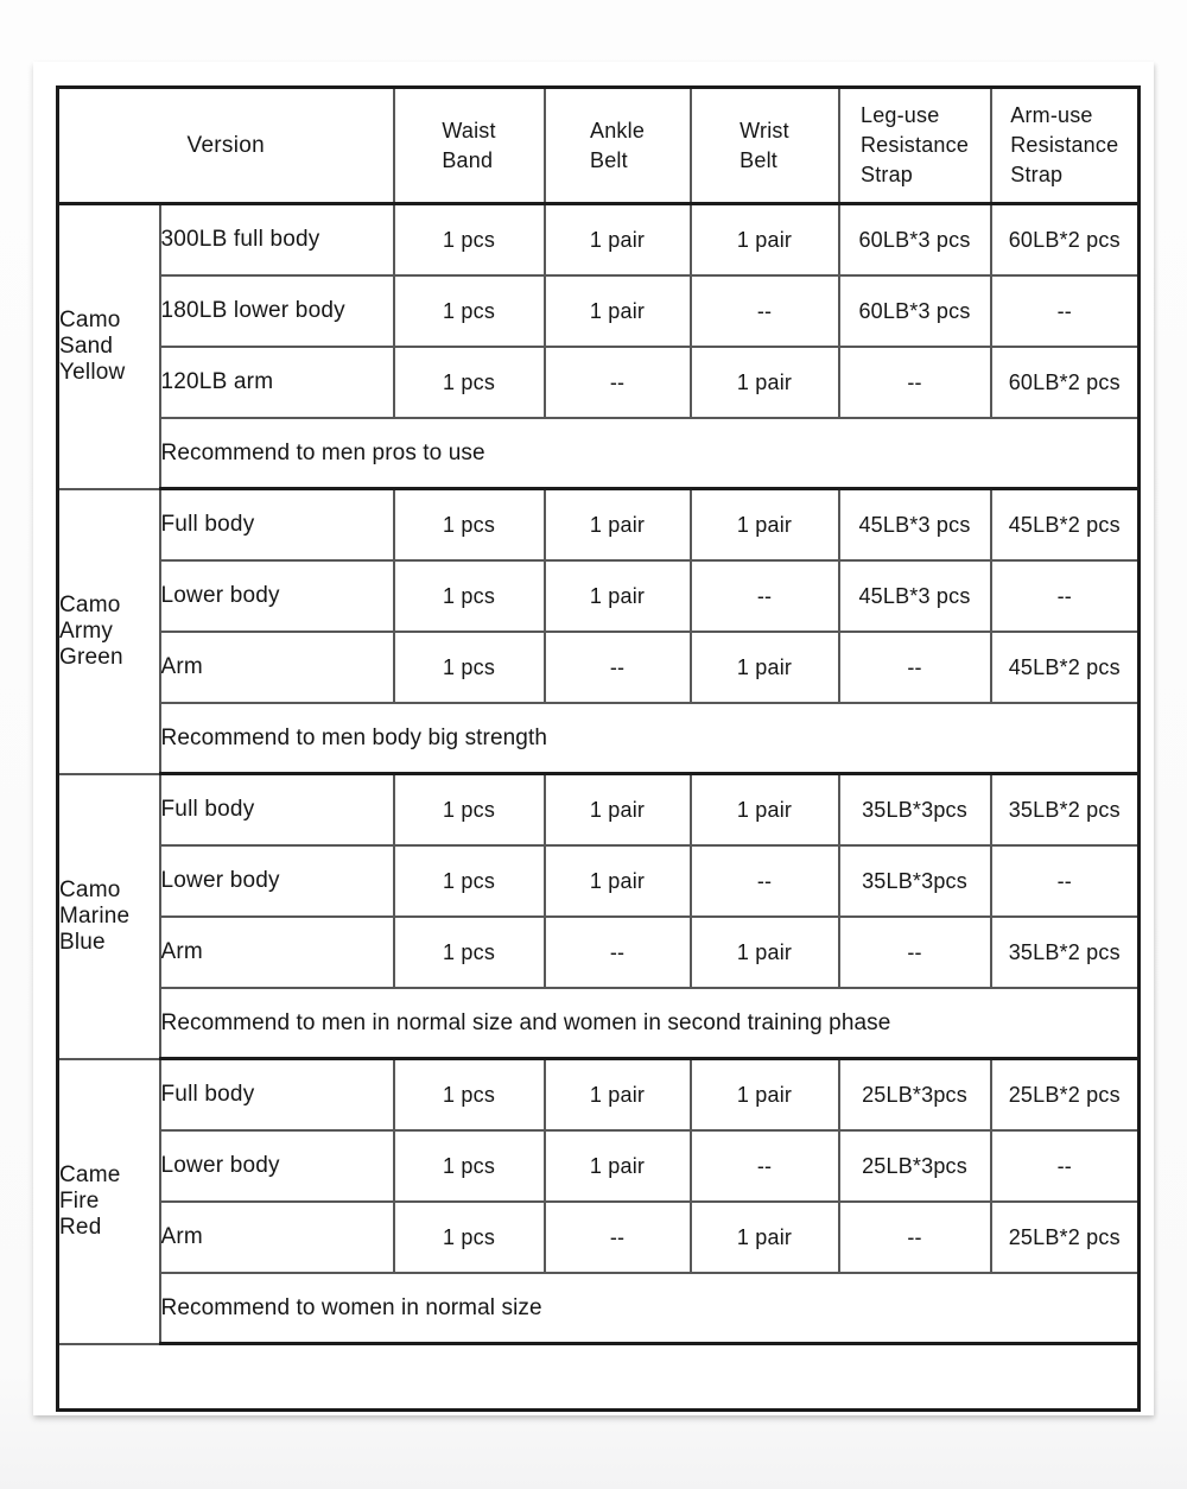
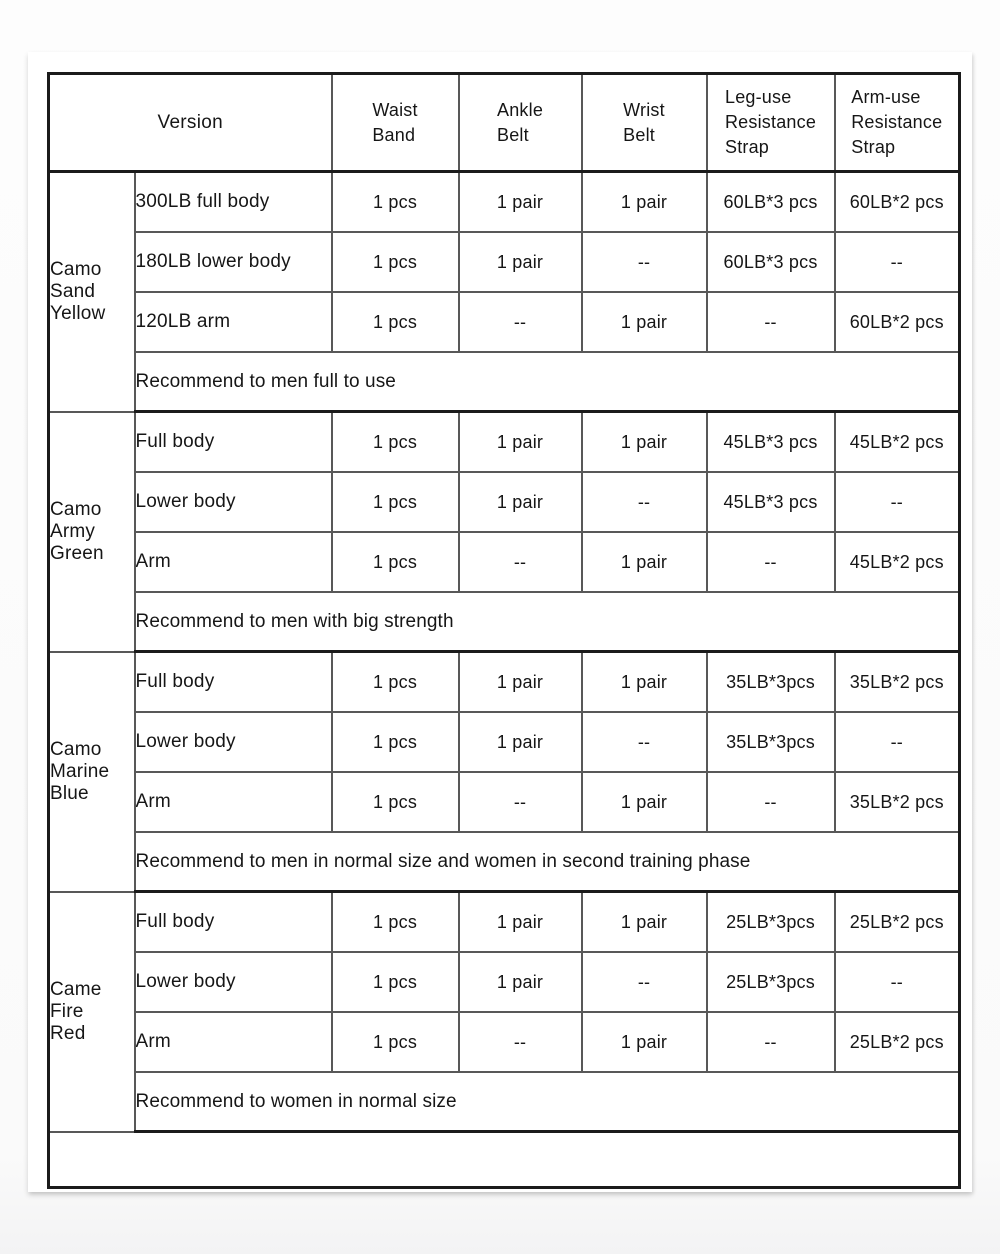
  Version	Waist Band	Ankle Belt	Wrist Belt	Leg-use Resistance Strap	Arm-use Resistance Strap
  Camo Sand Yellow	300LB full body	1 pcs	1 pair	1 pair	60LB*3 pcs	60LB*2 pcs
  180LB lower body	1 pcs	1 pair	--	60LB*3 pcs	--
  120LB arm	1 pcs	--	1 pair	--	60LB*2 pcs
- Recommend to men pros to use
+ Recommend to men full to use
  Camo Army Green	Full body	1 pcs	1 pair	1 pair	45LB*3 pcs	45LB*2 pcs
  Lower body	1 pcs	1 pair	--	45LB*3 pcs	--
  Arm	1 pcs	--	1 pair	--	45LB*2 pcs
- Recommend to men body big strength
+ Recommend to men with big strength
  Camo Marine Blue	Full body	1 pcs	1 pair	1 pair	35LB*3pcs	35LB*2 pcs
  Lower body	1 pcs	1 pair	--	35LB*3pcs	--
  Arm	1 pcs	--	1 pair	--	35LB*2 pcs
  Recommend to men in normal size and women in second training phase
  Came Fire Red	Full body	1 pcs	1 pair	1 pair	25LB*3pcs	25LB*2 pcs
  Lower body	1 pcs	1 pair	--	25LB*3pcs	--
  Arm	1 pcs	--	1 pair	--	25LB*2 pcs
  Recommend to women in normal size
